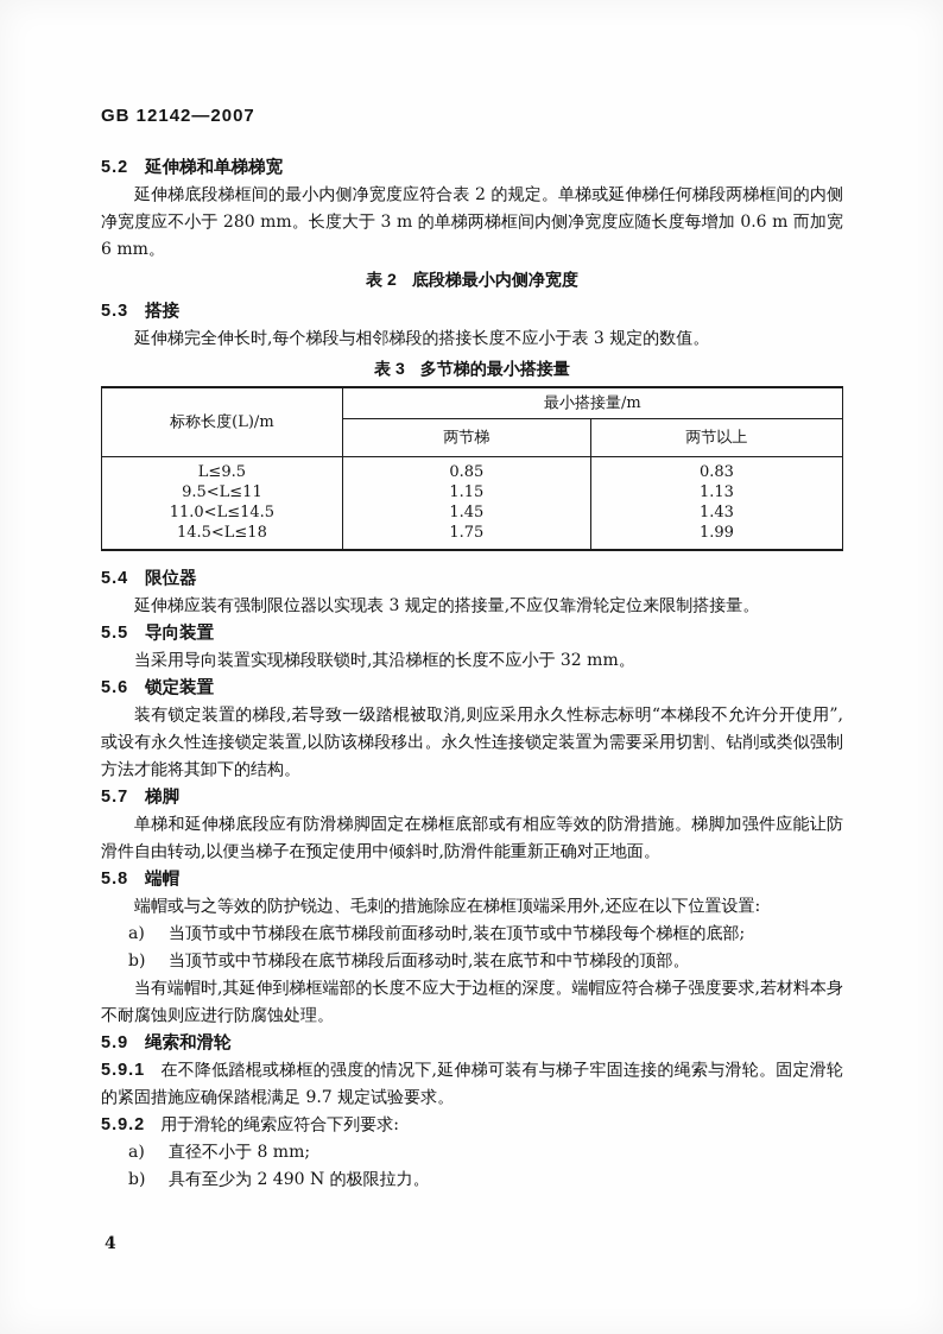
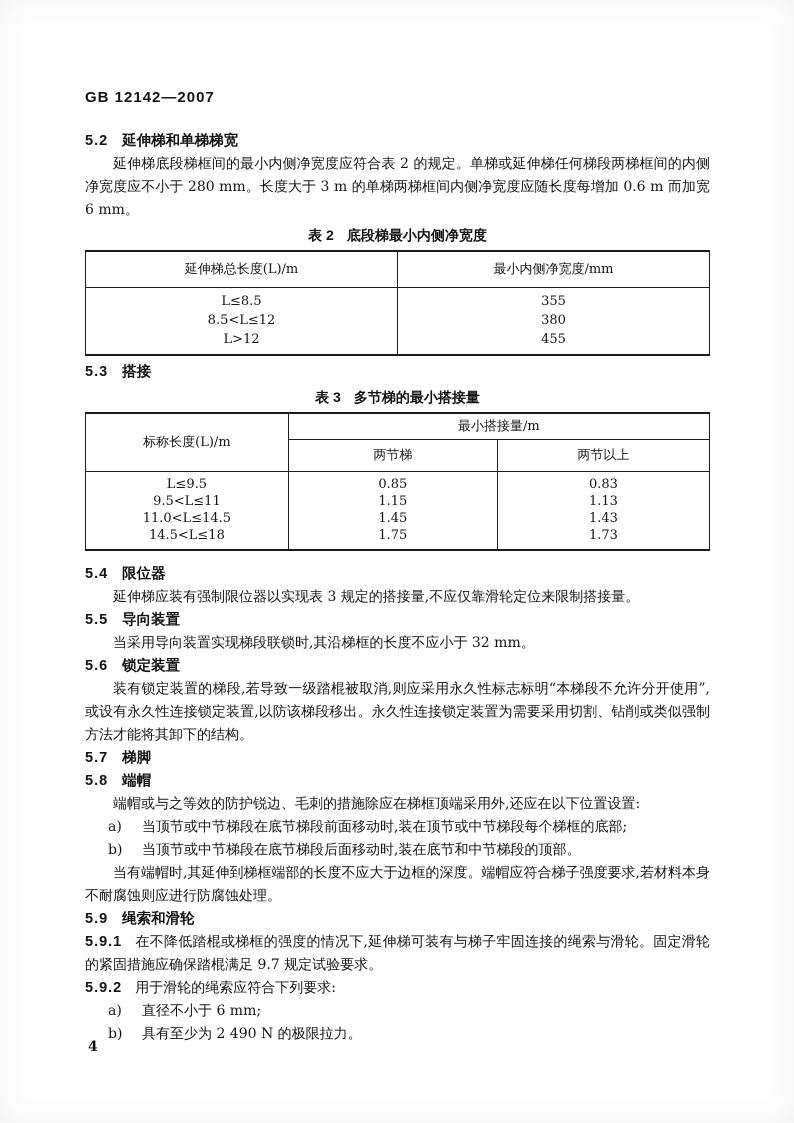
  GB 12142—2007
  5.2 延伸梯和单梯梯宽
  延伸梯底段梯框间的最小内侧净宽度应符合表 2 的规定。单梯或延伸梯任何梯段两梯框间的内侧净宽度应不小于 280 mm。长度大于 3 m 的单梯两梯框间内侧净宽度应随长度每增加 0.6 m 而加宽 6 mm。
  表 2 底段梯最小内侧净宽度
+ 延伸梯总长度(L)/m	最小内侧净宽度/mm
+ L≤8.5	355
+ 8.5<L≤12	380
+ L>12	455
  5.3 搭接
- 延伸梯完全伸长时,每个梯段与相邻梯段的搭接长度不应小于表 3 规定的数值。
  表 3 多节梯的最小搭接量
  标称长度(L)/m	最小搭接量/m
  两节梯	两节以上
  L≤9.5	0.85	0.83
  9.5<L≤11	1.15	1.13
  11.0<L≤14.5	1.45	1.43
- 14.5<L≤18	1.75	1.99
+ 14.5<L≤18	1.75	1.73
  5.4 限位器
  延伸梯应装有强制限位器以实现表 3 规定的搭接量,不应仅靠滑轮定位来限制搭接量。
  5.5 导向装置
  当采用导向装置实现梯段联锁时,其沿梯框的长度不应小于 32 mm。
  5.6 锁定装置
  装有锁定装置的梯段,若导致一级踏棍被取消,则应采用永久性标志标明“本梯段不允许分开使用”,或设有永久性连接锁定装置,以防该梯段移出。永久性连接锁定装置为需要采用切割、钻削或类似强制方法才能将其卸下的结构。
  5.7 梯脚
- 单梯和延伸梯底段应有防滑梯脚固定在梯框底部或有相应等效的防滑措施。梯脚加强件应能让防滑件自由转动,以便当梯子在预定使用中倾斜时,防滑件能重新正确对正地面。
  5.8 端帽
  端帽或与之等效的防护锐边、毛刺的措施除应在梯框顶端采用外,还应在以下位置设置:
  a)
  当顶节或中节梯段在底节梯段前面移动时,装在顶节或中节梯段每个梯框的底部;
  b)
  当顶节或中节梯段在底节梯段后面移动时,装在底节和中节梯段的顶部。
  当有端帽时,其延伸到梯框端部的长度不应大于边框的深度。端帽应符合梯子强度要求,若材料本身不耐腐蚀则应进行防腐蚀处理。
  5.9 绳索和滑轮
  5.9.1 在不降低踏棍或梯框的强度的情况下,延伸梯可装有与梯子牢固连接的绳索与滑轮。固定滑轮的紧固措施应确保踏棍满足 9.7 规定试验要求。
  5.9.2 用于滑轮的绳索应符合下列要求:
  a)
- 直径不小于 8 mm;
+ 直径不小于 6 mm;
  b)
  具有至少为 2 490 N 的极限拉力。
  4
